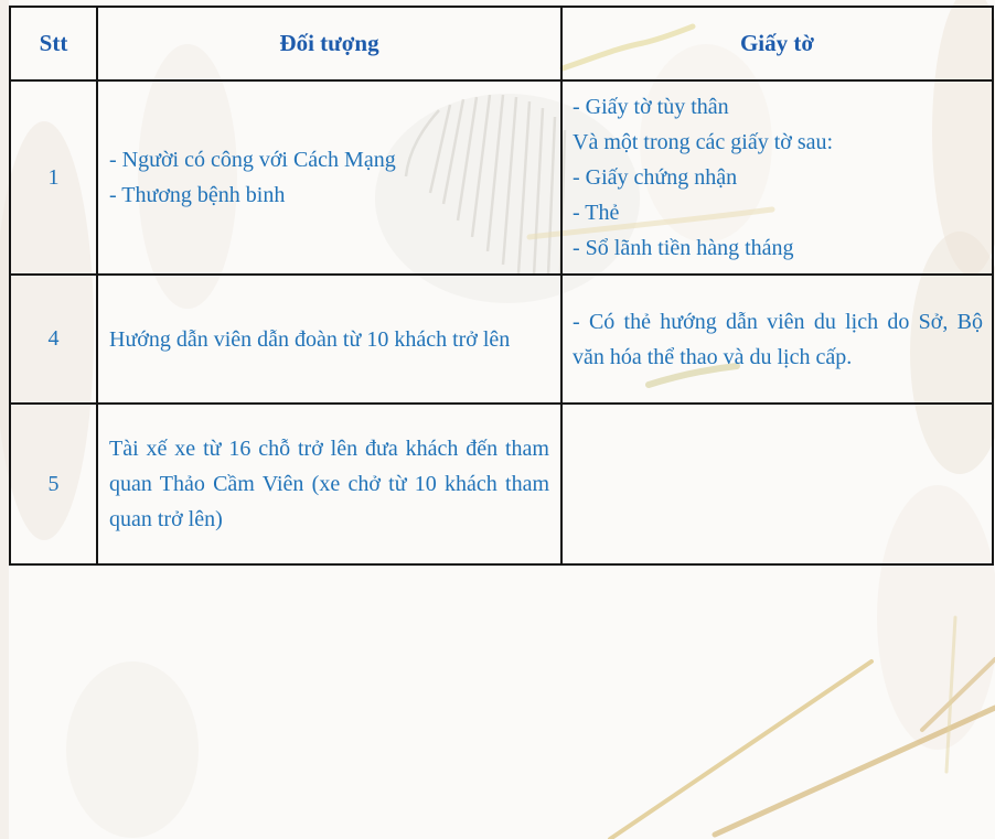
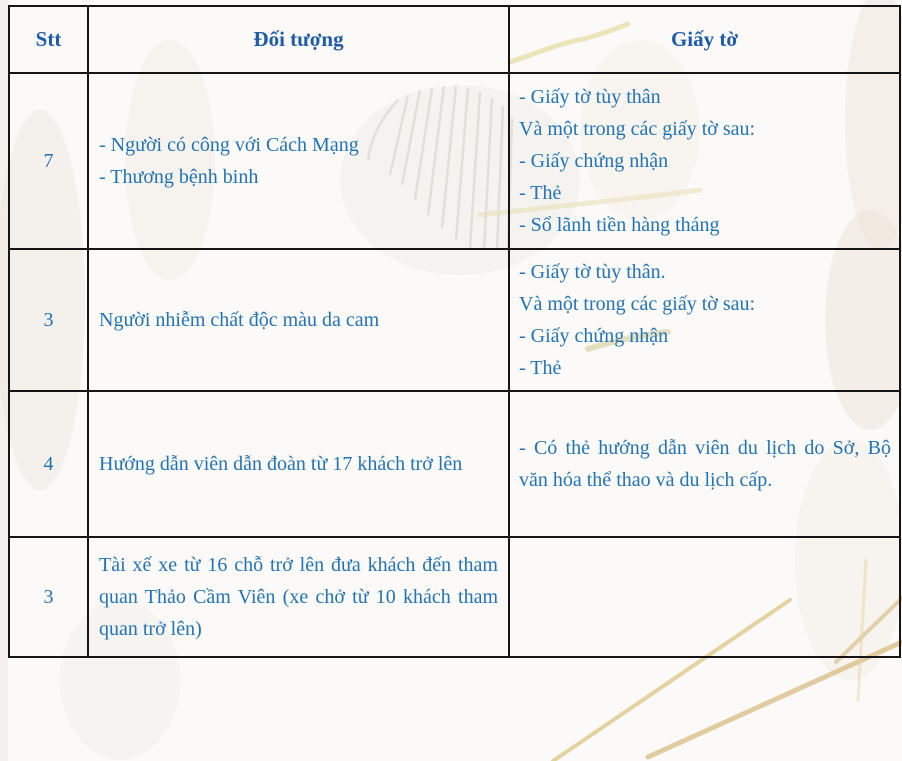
  Stt	Đối tượng	Giấy tờ
- 1	- Người có công với Cách Mạng- Thương bệnh binh	- Giấy tờ tùy thânVà một trong các giấy tờ sau:- Giấy chứng nhận- Thẻ- Sổ lãnh tiền hàng tháng
+ 7	- Người có công với Cách Mạng- Thương bệnh binh	- Giấy tờ tùy thânVà một trong các giấy tờ sau:- Giấy chứng nhận- Thẻ- Sổ lãnh tiền hàng tháng
+ 3	Người nhiễm chất độc màu da cam	- Giấy tờ tùy thân.Và một trong các giấy tờ sau:- Giấy chứng nhận- Thẻ
- 4	Hướng dẫn viên dẫn đoàn từ 10 khách trở lên	- Có thẻ hướng dẫn viên du lịch do Sở, Bộ văn hóa thể thao và du lịch cấp.
+ 4	Hướng dẫn viên dẫn đoàn từ 17 khách trở lên	- Có thẻ hướng dẫn viên du lịch do Sở, Bộ văn hóa thể thao và du lịch cấp.
- 5	Tài xế xe từ 16 chỗ trở lên đưa khách đến tham quan Thảo Cầm Viên (xe chở từ 10 khách tham quan trở lên)
+ 3	Tài xế xe từ 16 chỗ trở lên đưa khách đến tham quan Thảo Cầm Viên (xe chở từ 10 khách tham quan trở lên)
